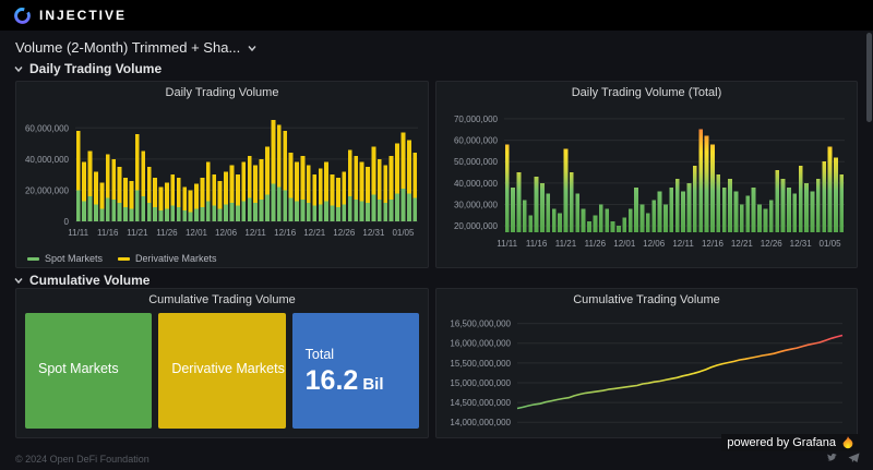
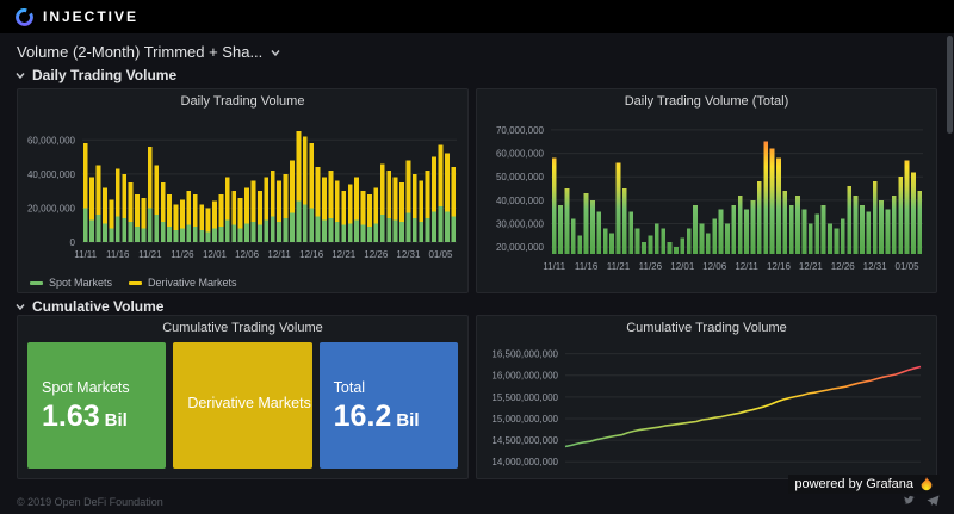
  INJECTIVE
  Volume (2-Month) Trimmed + Sha...
  Daily Trading Volume
  Daily Trading Volume
  0
  20,000,000
  40,000,000
  60,000,000
  11/11
  11/16
  11/21
  11/26
  12/01
  12/06
  12/11
  12/16
  12/21
  12/26
  12/31
  01/05
  Spot Markets
  Derivative Markets
  Daily Trading Volume (Total)
  20,000,000
  30,000,000
  40,000,000
  50,000,000
  60,000,000
  70,000,000
  11/11
  11/16
  11/21
  11/26
  12/01
  12/06
  12/11
  12/16
  12/21
  12/26
  12/31
  01/05
  Cumulative Volume
  Cumulative Trading Volume
  Spot Markets
+ 1.63 Bil
  Derivative Markets
  Total
  16.2 Bil
  Cumulative Trading Volume
  14,000,000,000
  14,500,000,000
  15,000,000,000
  15,500,000,000
  16,000,000,000
  16,500,000,000
  powered by Grafana
- © 2024 Open DeFi Foundation
+ © 2019 Open DeFi Foundation
